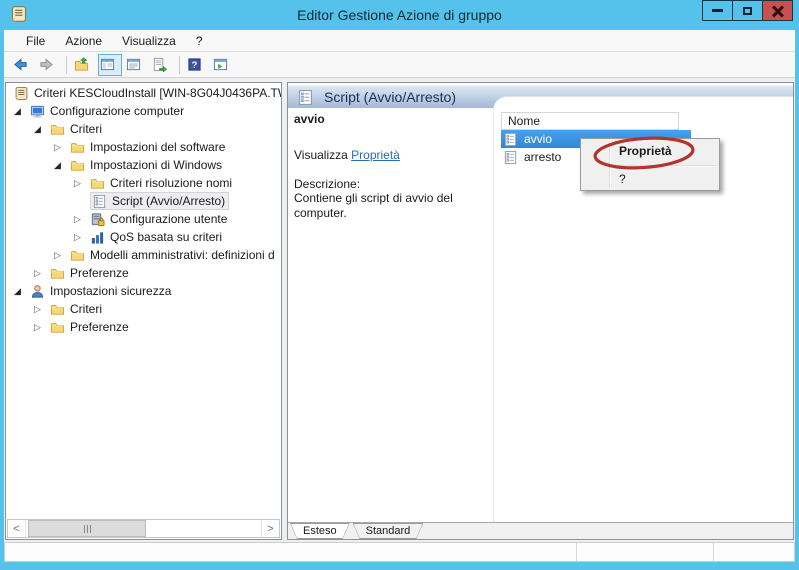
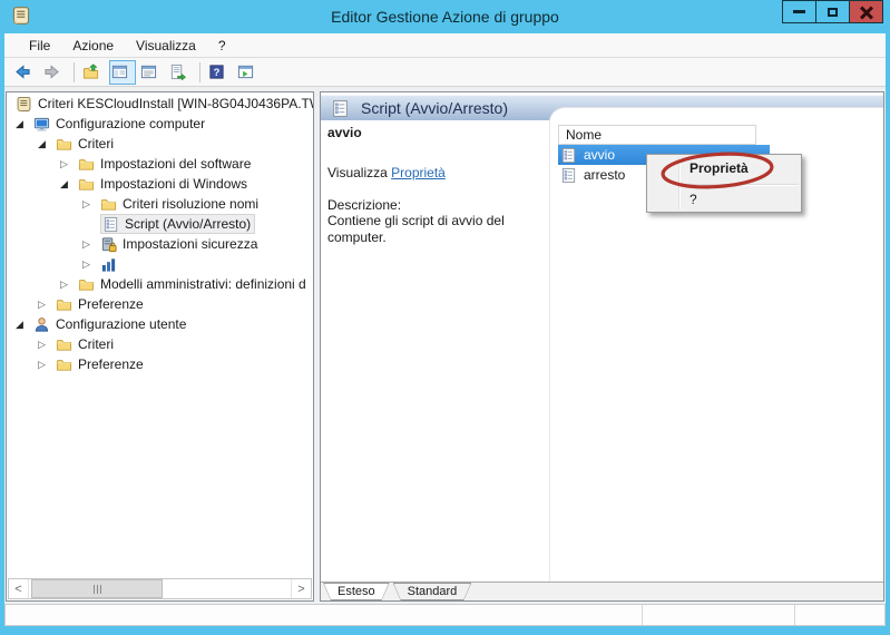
  Editor Gestione Azione di gruppo
  File
  Azione
  Visualizza
  ?
  ?
  Criteri KESCloudInstall [WIN-8G04J0436PA.T
  ◢
  Configurazione computer
  ◢
  Criteri
  ▷
  Impostazioni del software
  ◢
  Impostazioni di Windows
  ▷
  Criteri risoluzione nomi
  Script (Avvio/Arresto)
  ▷
- Configurazione utente
+ Impostazioni sicurezza
  ▷
- QoS basata su criteri
  ▷
  Modelli amministrativi: definizioni d
  ▷
  Preferenze
  ◢
- Impostazioni sicurezza
+ Configurazione utente
  ▷
  Criteri
  ▷
  Preferenze
  <
  >
  Script (Avvio/Arresto)
  avvio
  Visualizza Proprietà
  Descrizione:
  Contiene gli script di avvio del
  computer.
  Nome
  avvio
  arresto
  Proprietà
  ?
  Esteso
  Standard
